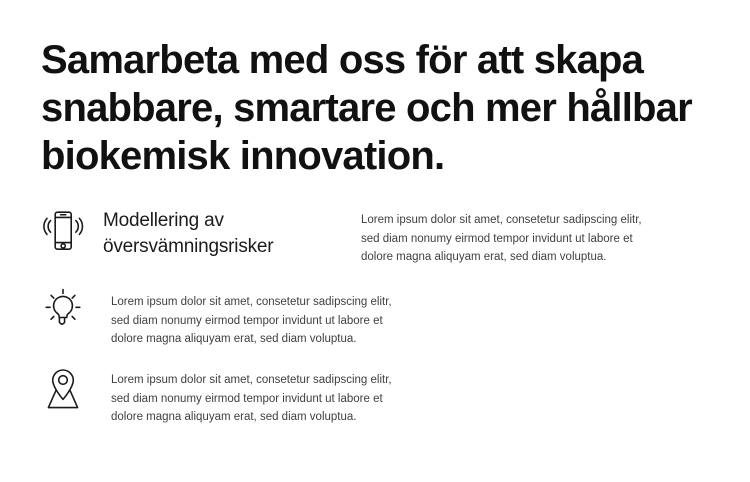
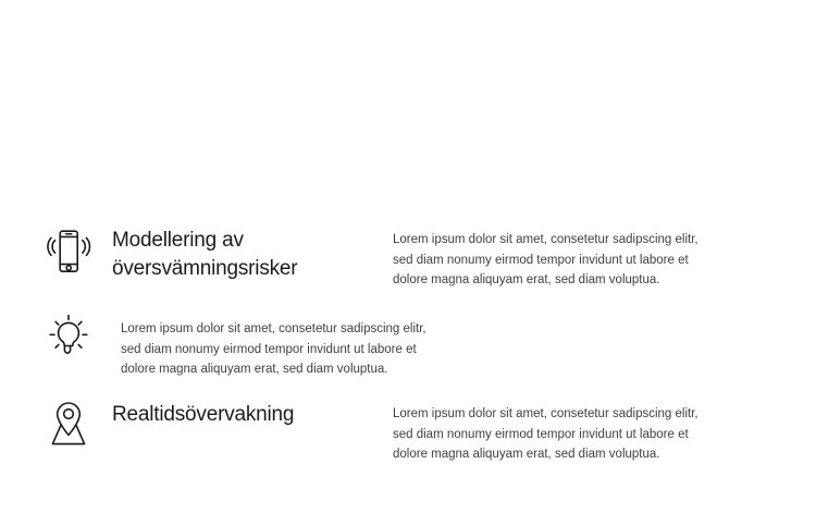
- Samarbeta med oss för att skapa snabbare, smartare och mer hållbar biokemisk innovation.
  Modellering av översvämningsrisker
  Lorem ipsum dolor sit amet, consetetur sadipscing elitr, sed diam nonumy eirmod tempor invidunt ut labore et dolore magna aliquyam erat, sed diam voluptua.
  Lorem ipsum dolor sit amet, consetetur sadipscing elitr, sed diam nonumy eirmod tempor invidunt ut labore et dolore magna aliquyam erat, sed diam voluptua.
+ Realtidsövervakning
  Lorem ipsum dolor sit amet, consetetur sadipscing elitr, sed diam nonumy eirmod tempor invidunt ut labore et dolore magna aliquyam erat, sed diam voluptua.
